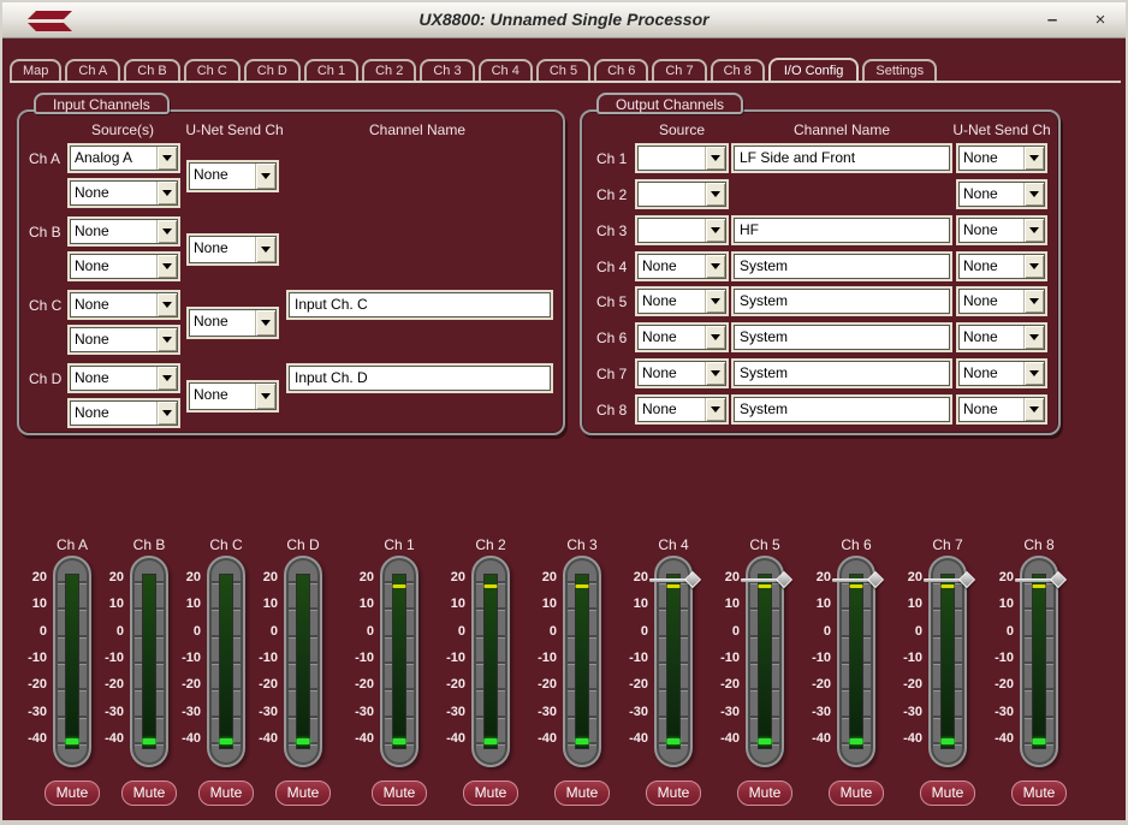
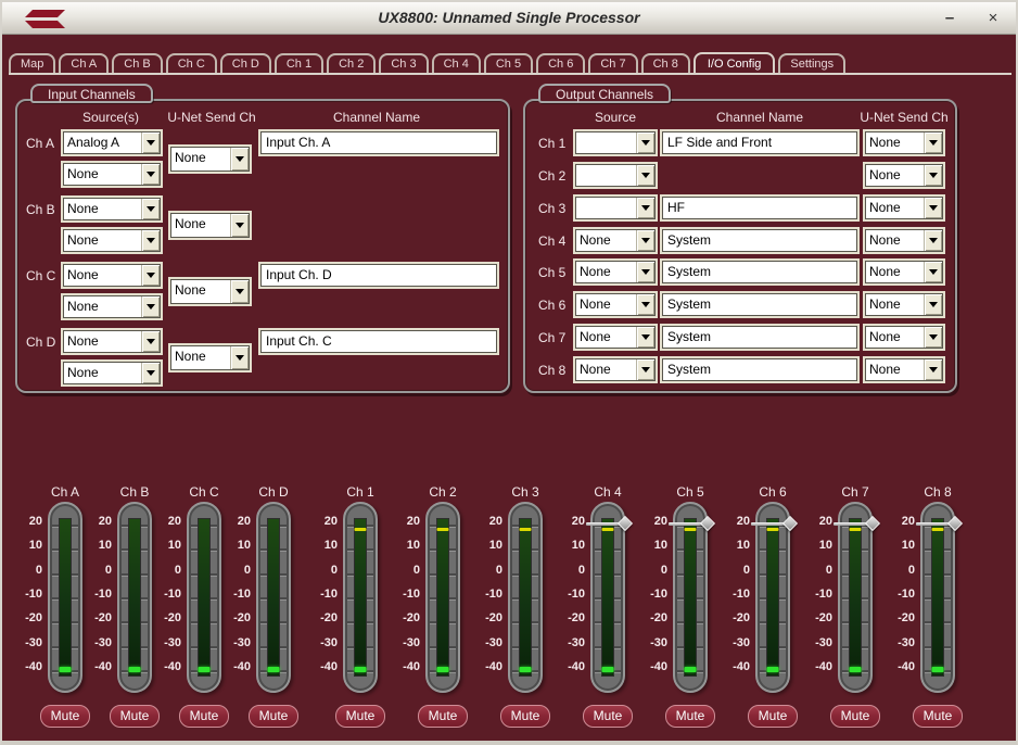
  UX8800: Unnamed Single Processor
  –
  ×
  Map
  Ch A
  Ch B
  Ch C
  Ch D
  Ch 1
  Ch 2
  Ch 3
  Ch 4
  Ch 5
  Ch 6
  Ch 7
  Ch 8
  I/O Config
  Settings
  Input Channels
  Source(s)
  U-Net Send Ch
  Channel Name
  Ch A
  Analog A
  None
  None
+ Input Ch. A
  Ch B
  None
  None
  None
  Ch C
  None
  None
  None
- Input Ch. C
+ Input Ch. D
  Ch D
  None
  None
  None
- Input Ch. D
+ Input Ch. C
  Output Channels
  Source
  Channel Name
  U-Net Send Ch
  Ch 1
  LF Side and Front
  None
  Ch 2
  None
  Ch 3
  HF
  None
  Ch 4
  None
  System
  None
  Ch 5
  None
  System
  None
  Ch 6
  None
  System
  None
  Ch 7
  None
  System
  None
  Ch 8
  None
  System
  None
  Ch A
  20
  10
  0
  -10
  -20
  -30
  -40
  Mute
  Ch B
  20
  10
  0
  -10
  -20
  -30
  -40
  Mute
  Ch C
  20
  10
  0
  -10
  -20
  -30
  -40
  Mute
  Ch D
  20
  10
  0
  -10
  -20
  -30
  -40
  Mute
  Ch 1
  20
  10
  0
  -10
  -20
  -30
  -40
  Mute
  Ch 2
  20
  10
  0
  -10
  -20
  -30
  -40
  Mute
  Ch 3
  20
  10
  0
  -10
  -20
  -30
  -40
  Mute
  Ch 4
  20
  10
  0
  -10
  -20
  -30
  -40
  Mute
  Ch 5
  20
  10
  0
  -10
  -20
  -30
  -40
  Mute
  Ch 6
  20
  10
  0
  -10
  -20
  -30
  -40
  Mute
  Ch 7
  20
  10
  0
  -10
  -20
  -30
  -40
  Mute
  Ch 8
  20
  10
  0
  -10
  -20
  -30
  -40
  Mute
